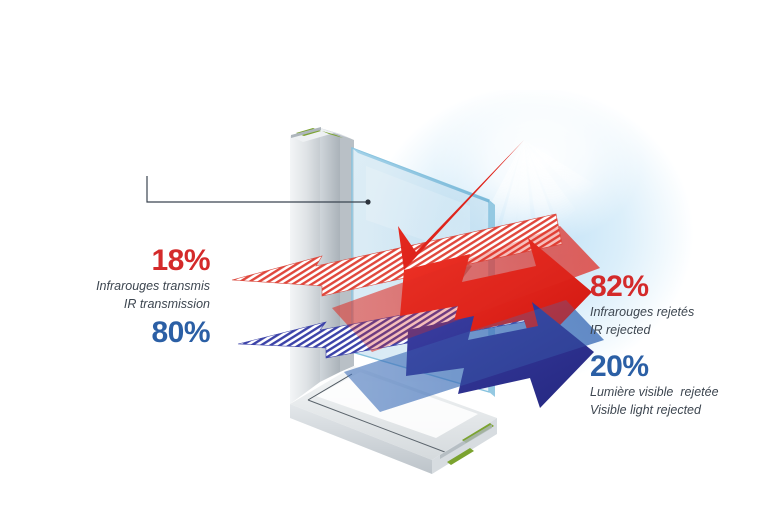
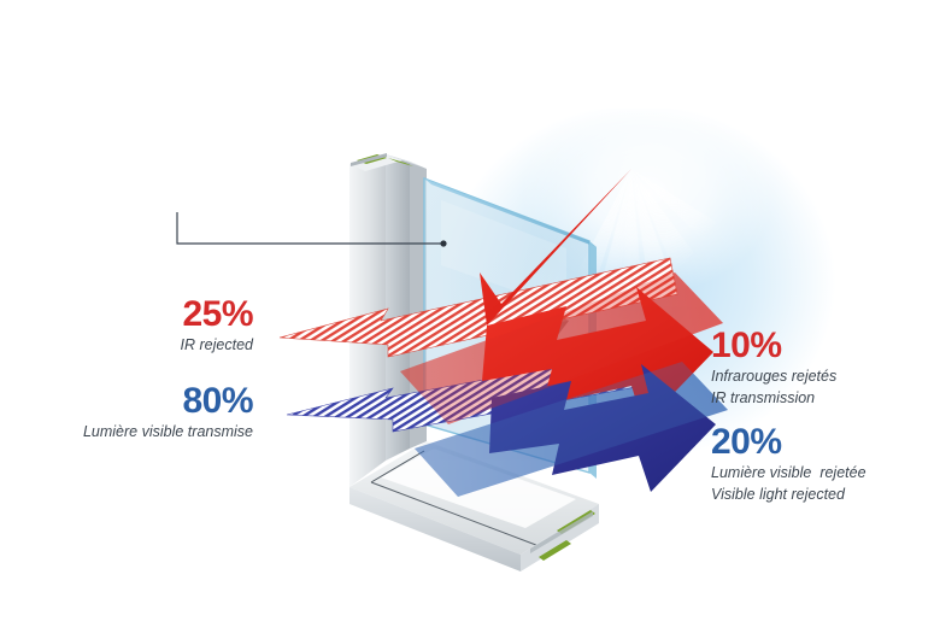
- 18%
+ 25%
- Infrarouges transmis
- IR transmission
+ IR rejected
  80%
+ Lumière visible transmise
- 82%
+ 10%
  Infrarouges rejetés
- IR rejected
+ IR transmission
  20%
  Lumière visible rejetée
  Visible light rejected
